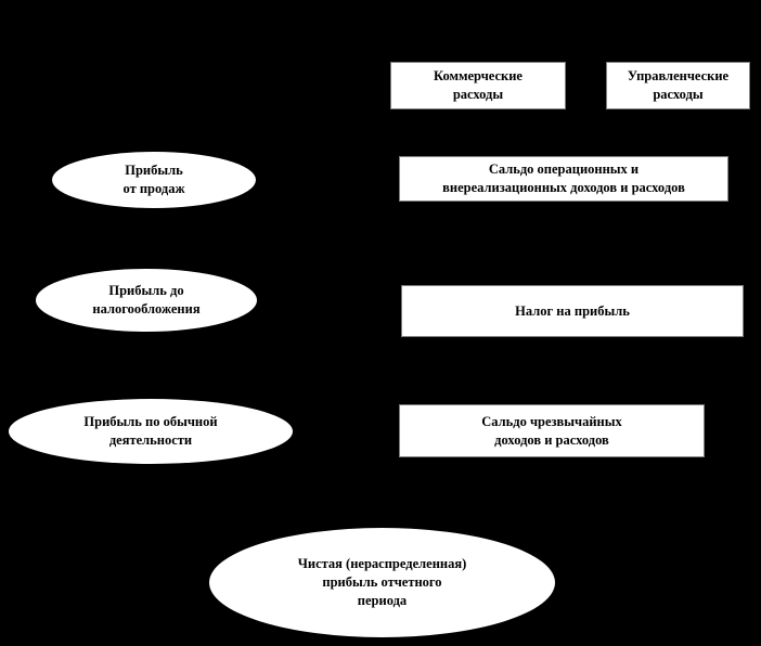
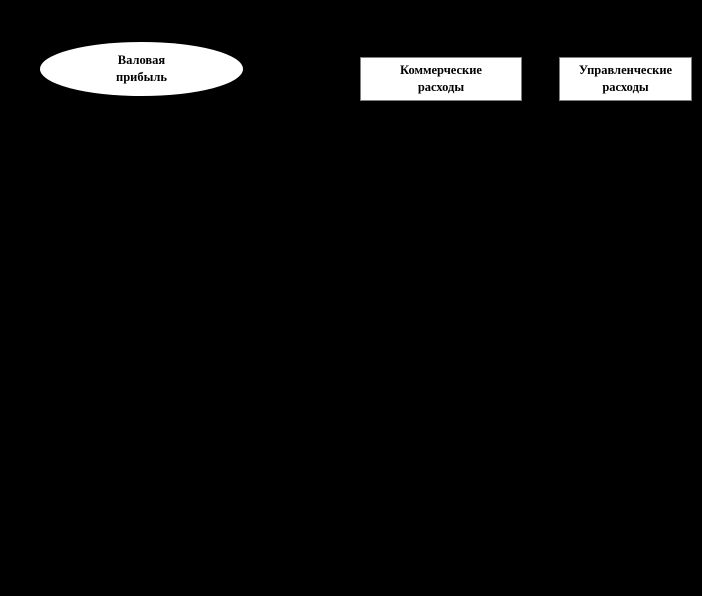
+ Валовая
+ прибыль
  Коммерческие
  расходы
  Управленческие
  расходы
- Прибыль
- от продаж
- Сальдо операционных и
- внереализационных доходов и расходов
- Прибыль до
- налогообложения
- Налог на прибыль
- Прибыль по обычной
- деятельности
- Сальдо чрезвычайных
- доходов и расходов
- Чистая (нераспределенная)
- прибыль отчетного
- периода
